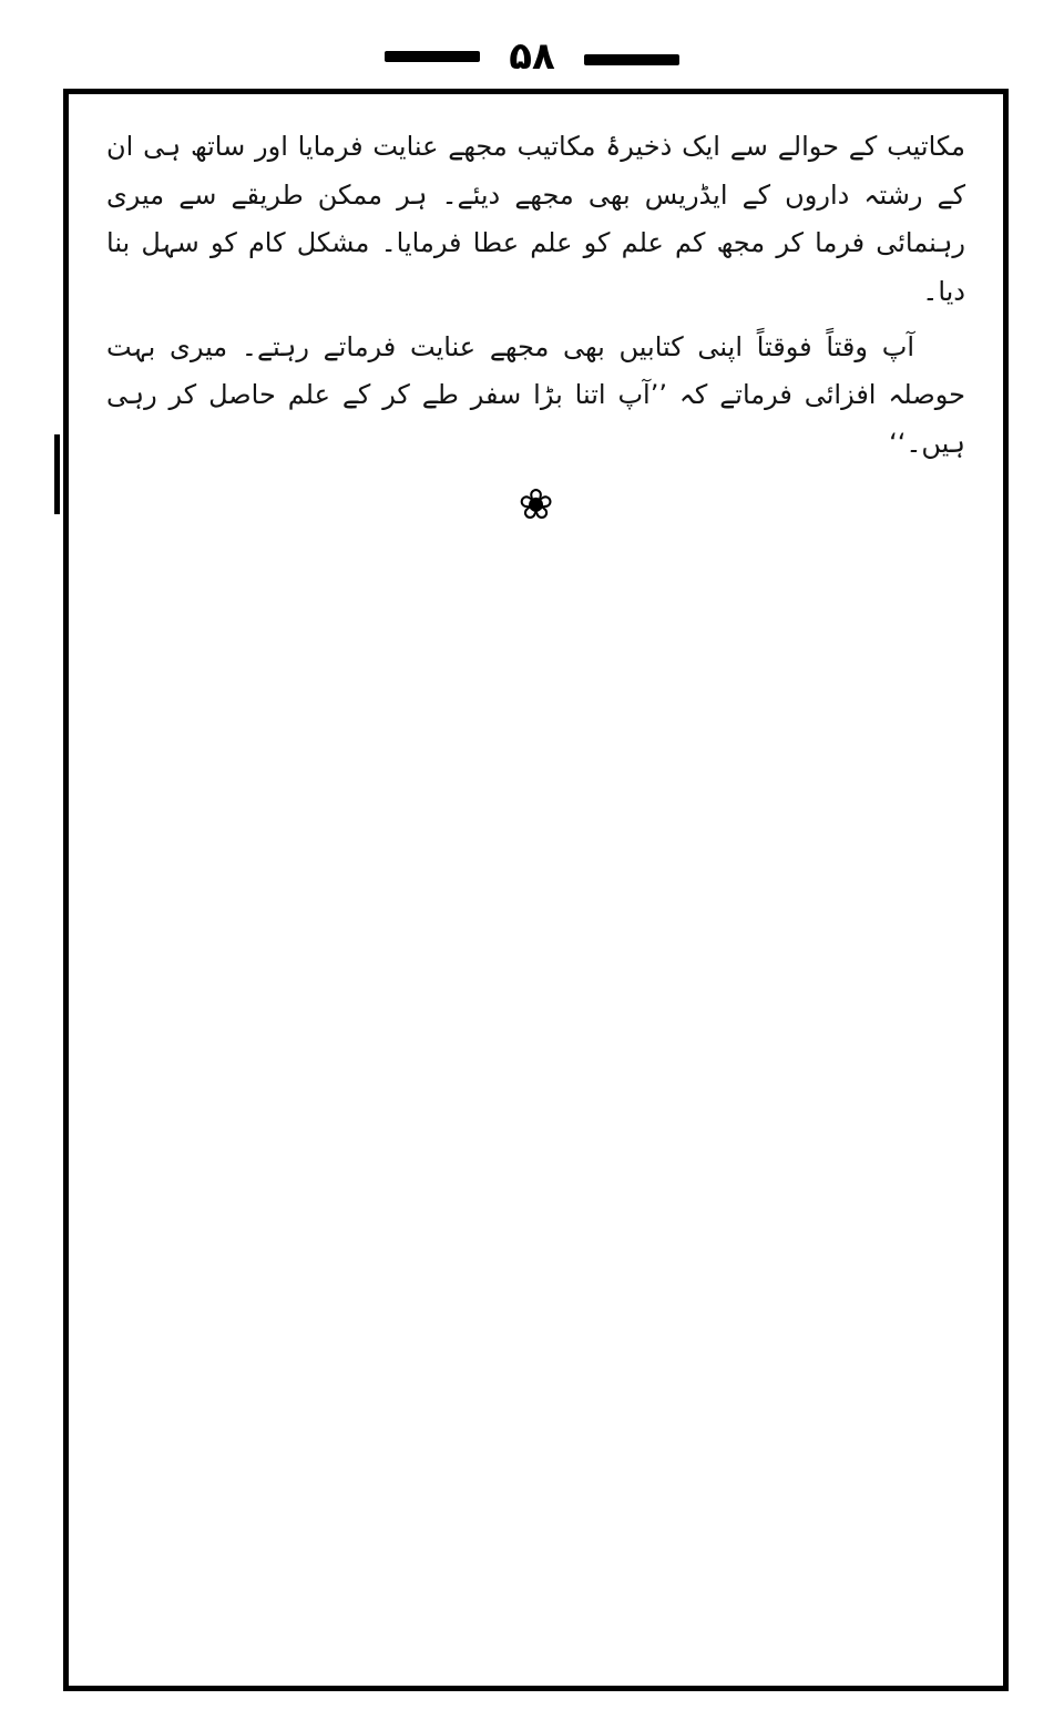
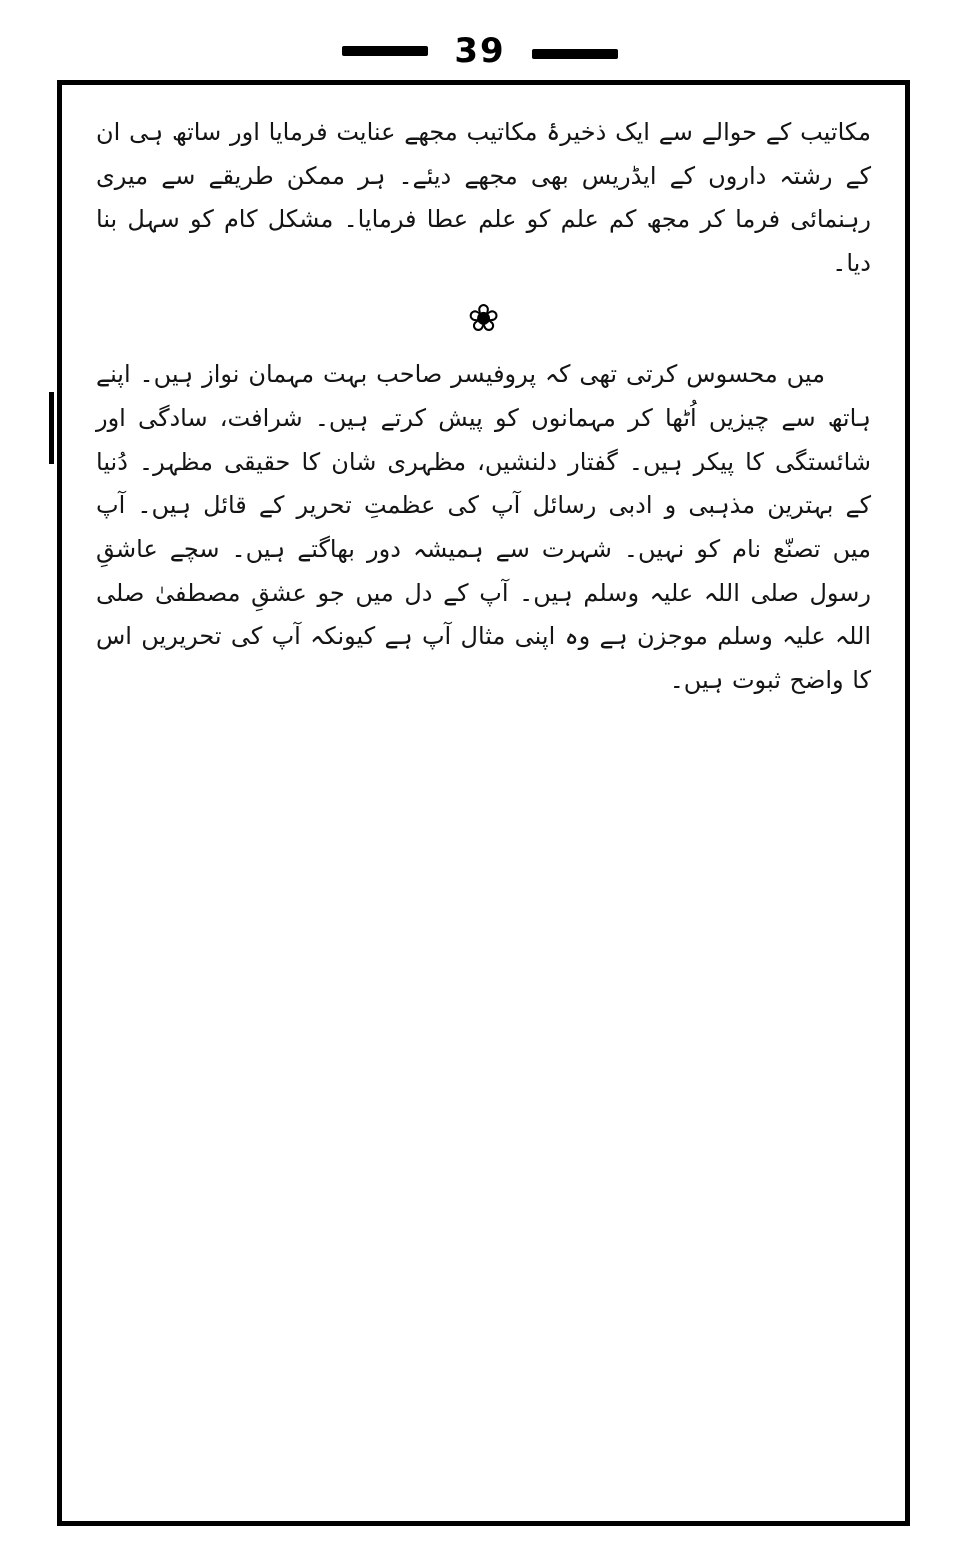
- ۵۸
+ 39
  مکاتیب کے حوالے سے ایک ذخیرۂ مکاتیب مجھے عنایت فرمایا اور ساتھ ہی ان کے رشتہ داروں کے ایڈریس بھی مجھے دیئے۔ ہر ممکن طریقے سے میری رہنمائی فرما کر مجھ کم علم کو علم عطا فرمایا۔ مشکل کام کو سہل بنا دیا۔
- آپ وقتاً فوقتاً اپنی کتابیں بھی مجھے عنایت فرماتے رہتے۔ میری بہت حوصلہ افزائی فرماتے کہ ’’آپ اتنا بڑا سفر طے کر کے علم حاصل کر رہی ہیں۔‘‘
  ❀
+ میں محسوس کرتی تھی کہ پروفیسر صاحب بہت مہمان نواز ہیں۔ اپنے ہاتھ سے چیزیں اُٹھا کر مہمانوں کو پیش کرتے ہیں۔ شرافت، سادگی اور شائستگی کا پیکر ہیں۔ گفتار دلنشیں، مظہری شان کا حقیقی مظہر۔ دُنیا کے بہترین مذہبی و ادبی رسائل آپ کی عظمتِ تحریر کے قائل ہیں۔ آپ میں تصنّع نام کو نہیں۔ شہرت سے ہمیشہ دور بھاگتے ہیں۔ سچے عاشقِ رسول صلی اللہ علیہ وسلم ہیں۔ آپ کے دل میں جو عشقِ مصطفیٰ صلی اللہ علیہ وسلم موجزن ہے وہ اپنی مثال آپ ہے کیونکہ آپ کی تحریریں اس کا واضح ثبوت ہیں۔
